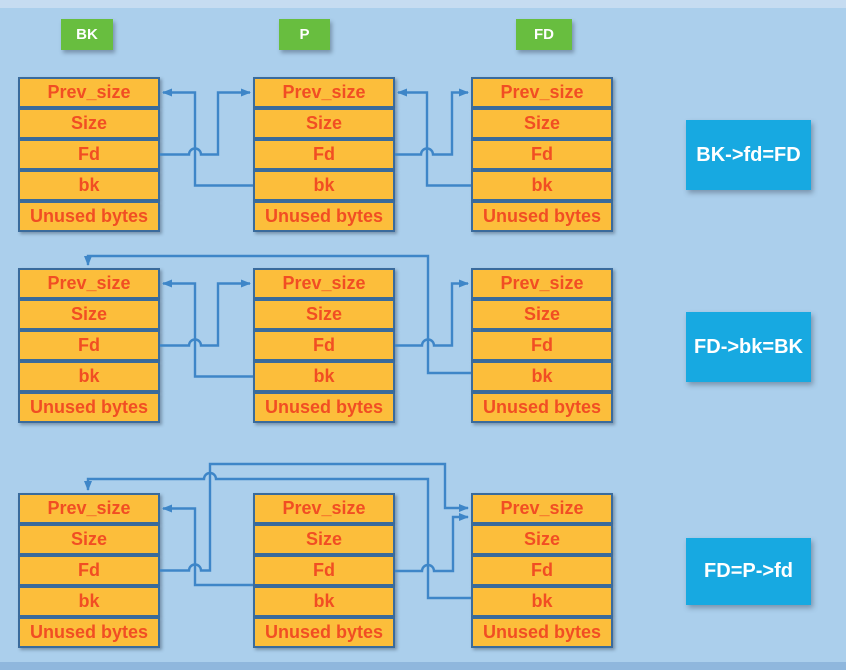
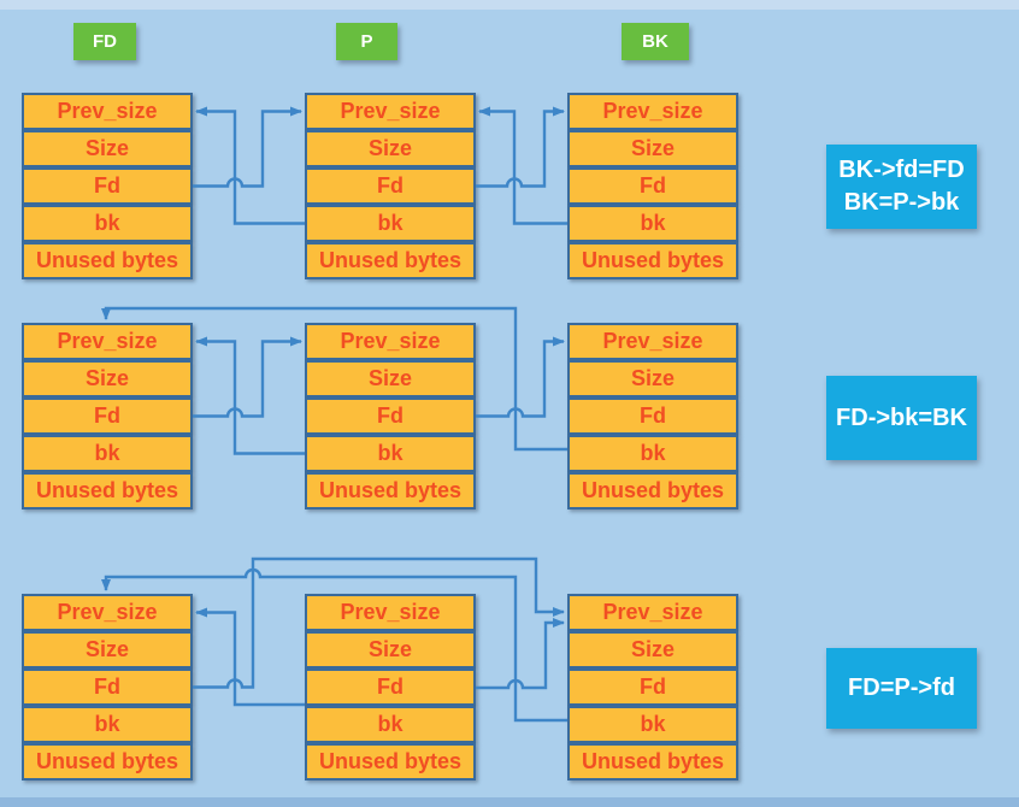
- BK
+ FD
  P
- FD
+ BK
  Prev_size
  Size
  Fd
  bk
  Unused bytes
  Prev_size
  Size
  Fd
  bk
  Unused bytes
  Prev_size
  Size
  Fd
  bk
  Unused bytes
  Prev_size
  Size
  Fd
  bk
  Unused bytes
  Prev_size
  Size
  Fd
  bk
  Unused bytes
  Prev_size
  Size
  Fd
  bk
  Unused bytes
  Prev_size
  Size
  Fd
  bk
  Unused bytes
  Prev_size
  Size
  Fd
  bk
  Unused bytes
  Prev_size
  Size
  Fd
  bk
  Unused bytes
  BK->fd=FD
+ BK=P->bk
  FD->bk=BK
  FD=P->fd
